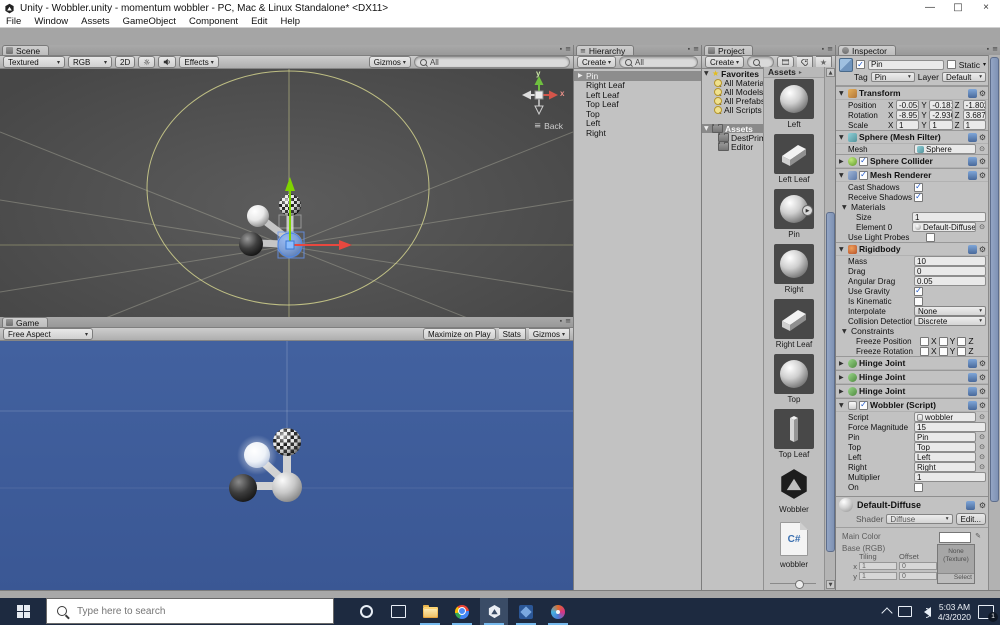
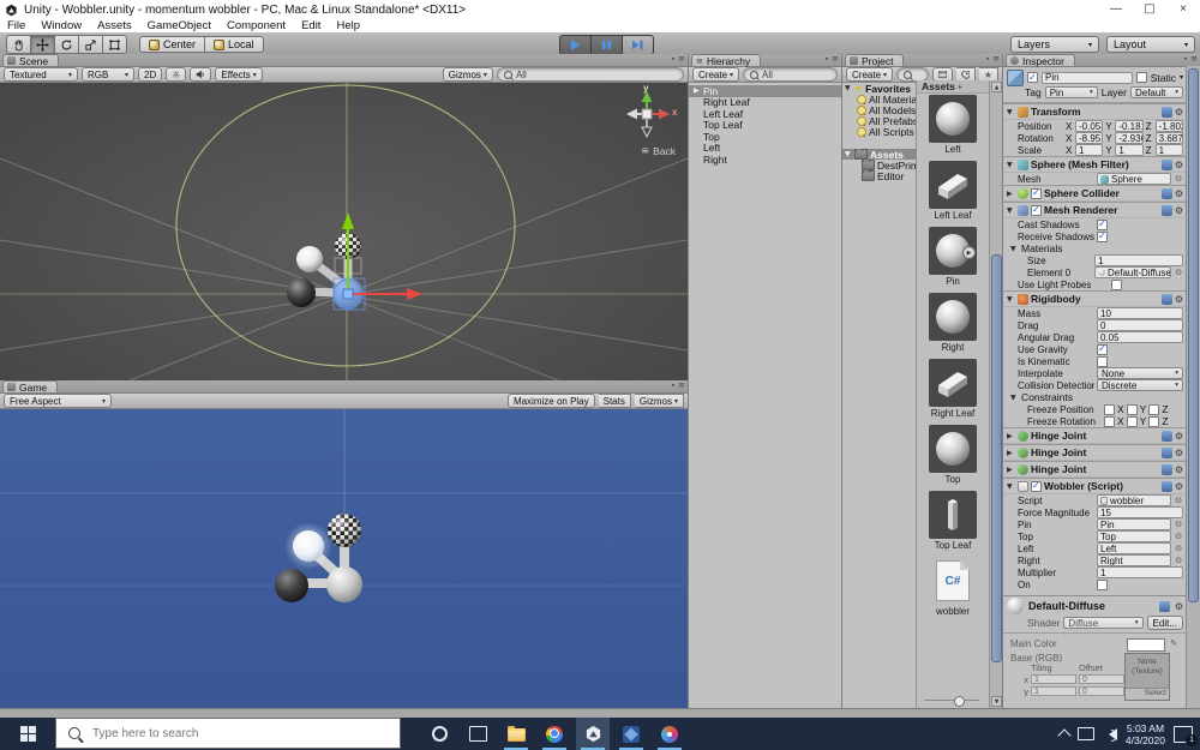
  Unity - Wobbler.unity - momentum wobbler - PC, Mac & Linux Standalone* <DX11>
  —
  □
  ×
  File
  Window
  Assets
  GameObject
  Component
  Edit
  Help
+ Center
+ Local
+ Layers
+ Layout
  Scene
  ≡
  Textured
  RGB
  2D
  ☼
  Effects
  Gizmos
  All
  y
  x
  ≡
  Back
  Game
  ≡
  Free Aspect
  Maximize on Play
  Stats
  Gizmos
  ≡
  Hierarchy
  ≡
  Create
  All
  Pin
  Right Leaf
  Left Leaf
  Top Leaf
  Top
  Left
  Right
  Project
  ≡
  Create
  ★
  ★
  Favorites
  All Materia
  All Models
  All Prefabs
  All Scripts
  Assets
  DestPrim
  Editor
  Assets
  Left
  Left Leaf
  Pin
  Right
  Right Leaf
  Top
  Top Leaf
- Wobbler
  C#
  wobbler
  Inspector
  ≡
  Pin
  Static
  Tag
  Pin
  Layer
  Default
  Transform
  ⚙
  Position
  X
  -0.05
  Y
  -0.18
  Z
  -1.80
  Rotation
  X
  -8.95
  Y
  -2.93
  Z
  3.687
  Scale
  X
  1
  Y
  1
  Z
  1
  Sphere (Mesh Filter)
  ⚙
  Mesh
  Sphere
  ⊙
  Sphere Collider
  ⚙
  Mesh Renderer
  ⚙
  Cast Shadows
  Receive Shadows
  Materials
  Size
  1
  Element 0
  Default-Diffuse
  ⊙
  Use Light Probes
  Rigidbody
  ⚙
  Mass
  10
  Drag
  0
  Angular Drag
  0.05
  Use Gravity
  Is Kinematic
  Interpolate
  None
  Collision Detectio
  Discrete
  Constraints
  Freeze Position
  X
  Y
  Z
  Freeze Rotation
  X
  Y
  Z
  Hinge Joint
  ⚙
  Hinge Joint
  ⚙
  Hinge Joint
  ⚙
  Wobbler (Script)
  ⚙
  Script
  wobbler
  ⊙
  Force Magnitude
  15
  Pin
  Pin
  ⊙
  Top
  Top
  ⊙
  Left
  Left
  ⊙
  Right
  Right
  ⊙
  Multiplier
  1
  On
  Default-Diffuse
  ⚙
  Shader
  Diffuse
  Edit...
  Main Color
  ✎
  Base (RGB)
  Tiling
  Offset
  x
  y
  Type here to search
  5:03 AM
  4/3/2020
